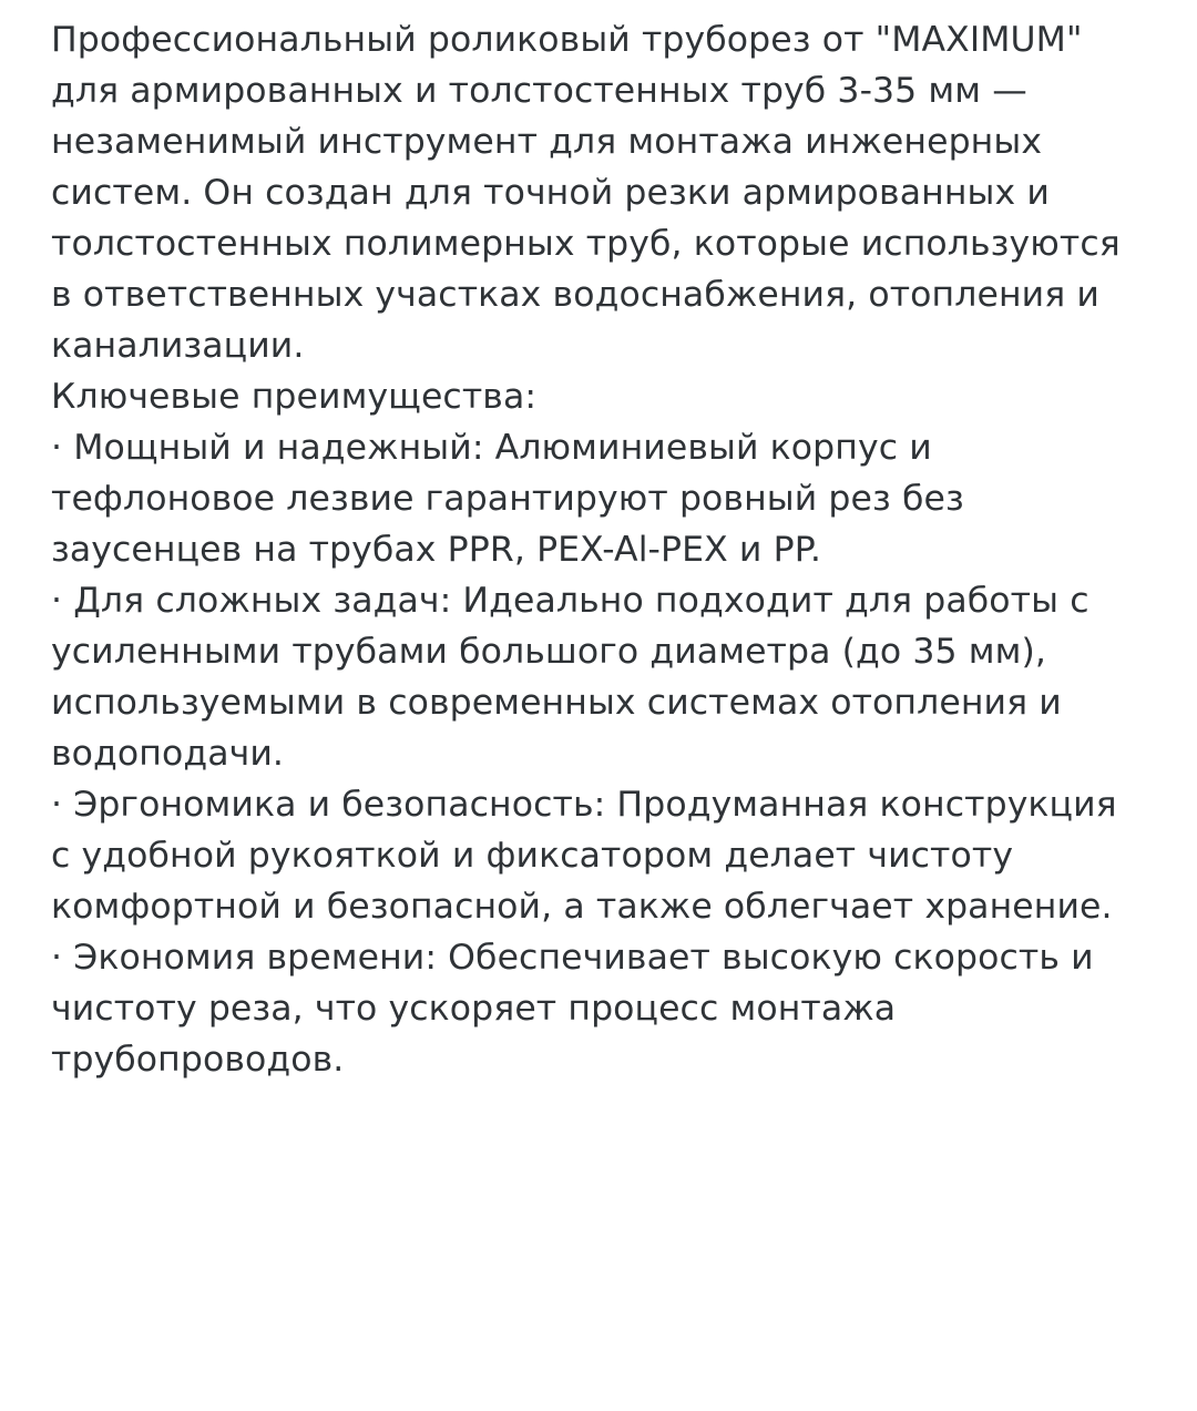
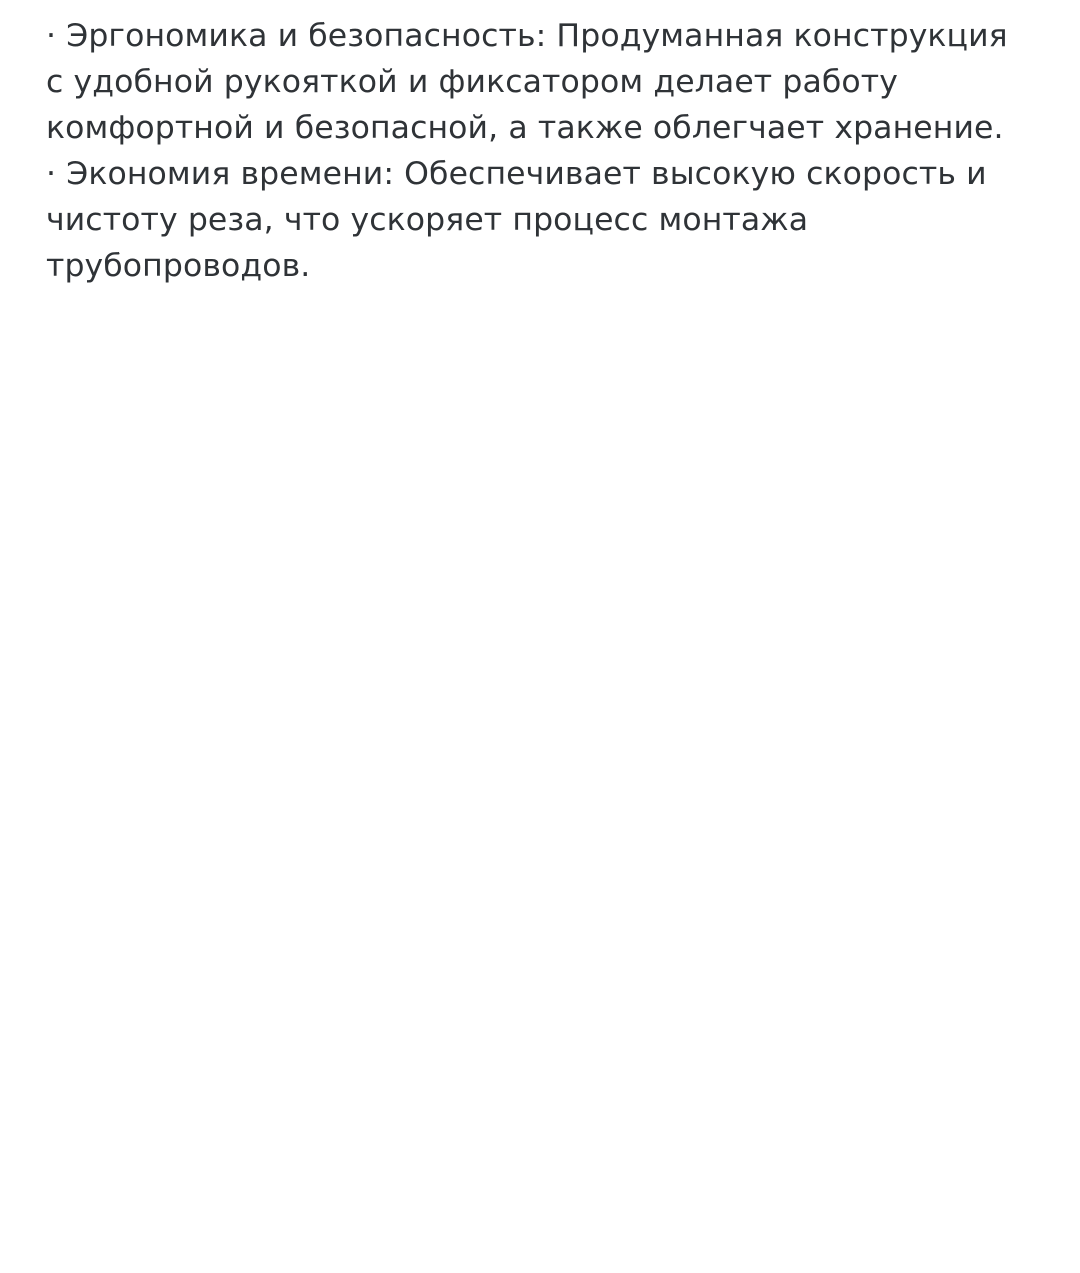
- Профессиональный роликовый труборез от "MAXIMUM" для армированных и толстостенных труб 3-35 мм — незаменимый инструмент для монтажа инженерных систем. Он создан для точной резки армированных и толстостенных полимерных труб, которые используются в ответственных участках водоснабжения, отопления и канализации.
- Ключевые преимущества:
- · Мощный и надежный: Алюминиевый корпус и тефлоновое лезвие гарантируют ровный рез без заусенцев на трубах PPR, PEX-Al-PEX и PP.
- · Для сложных задач: Идеально подходит для работы с усиленными трубами большого диаметра (до 35 мм), используемыми в современных системах отопления и водоподачи.
- · Эргономика и безопасность: Продуманная конструкция с удобной рукояткой и фиксатором делает чистоту комфортной и безопасной, а также облегчает хранение.
+ · Эргономика и безопасность: Продуманная конструкция с удобной рукояткой и фиксатором делает работу комфортной и безопасной, а также облегчает хранение.
  · Экономия времени: Обеспечивает высокую скорость и чистоту реза, что ускоряет процесс монтажа трубопроводов.
